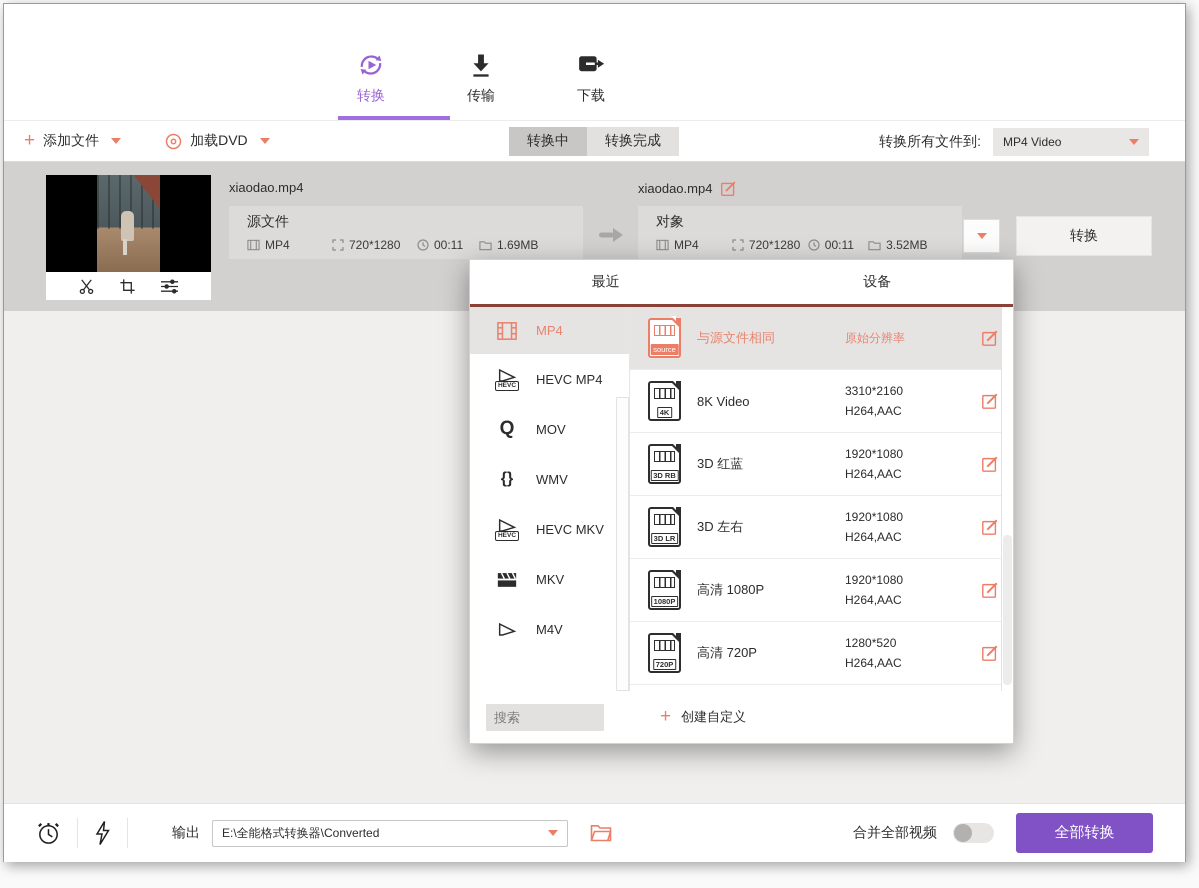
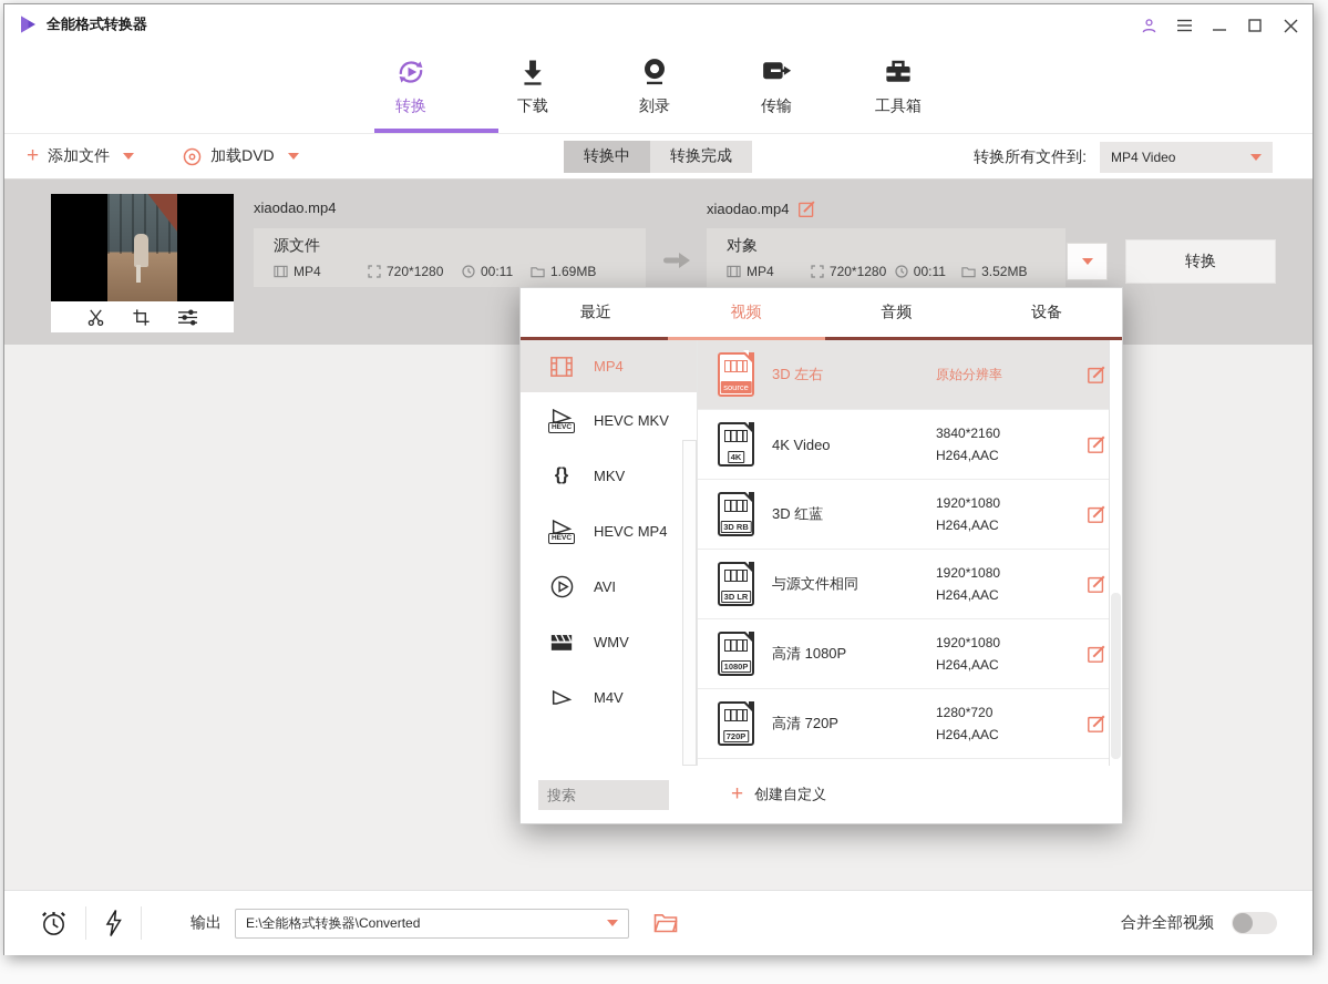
+ 全能格式转换器
  转换
- 传输
+ 下载
+ 刻录
- 下载
+ 传输
+ 工具箱
  +
  添加文件
  加载DVD
  转换中
  转换完成
  转换所有文件到:
  MP4 Video
  xiaodao.mp4
  源文件
  MP4
  720*1280
  00:11
  1.69MB
  xiaodao.mp4
  对象
  MP4
  720*1280
  00:11
  3.52MB
  转换
  输出
  E:\全能格式转换器\Converted
  合并全部视频
- 全部转换
  最近
+ 视频
+ 音频
  设备
  MP4
- HEVC MP4
+ HEVC MKV
- Q
- MOV
  {}
- WMV
+ MKV
- HEVC MKV
+ HEVC MP4
+ AVI
- MKV
+ WMV
  M4V
  source
- 与源文件相同
+ 3D 左右
  原始分辨率
  4K
- 8K Video
+ 4K Video
- 3310*2160
+ 3840*2160
  H264,AAC
  3D RB
  3D 红蓝
  1920*1080
  H264,AAC
  3D LR
- 3D 左右
+ 与源文件相同
  1920*1080
  H264,AAC
  1080P
  高清 1080P
  1920*1080
  H264,AAC
  720P
  高清 720P
- 1280*520
+ 1280*720
  H264,AAC
  搜索
  +
  创建自定义
